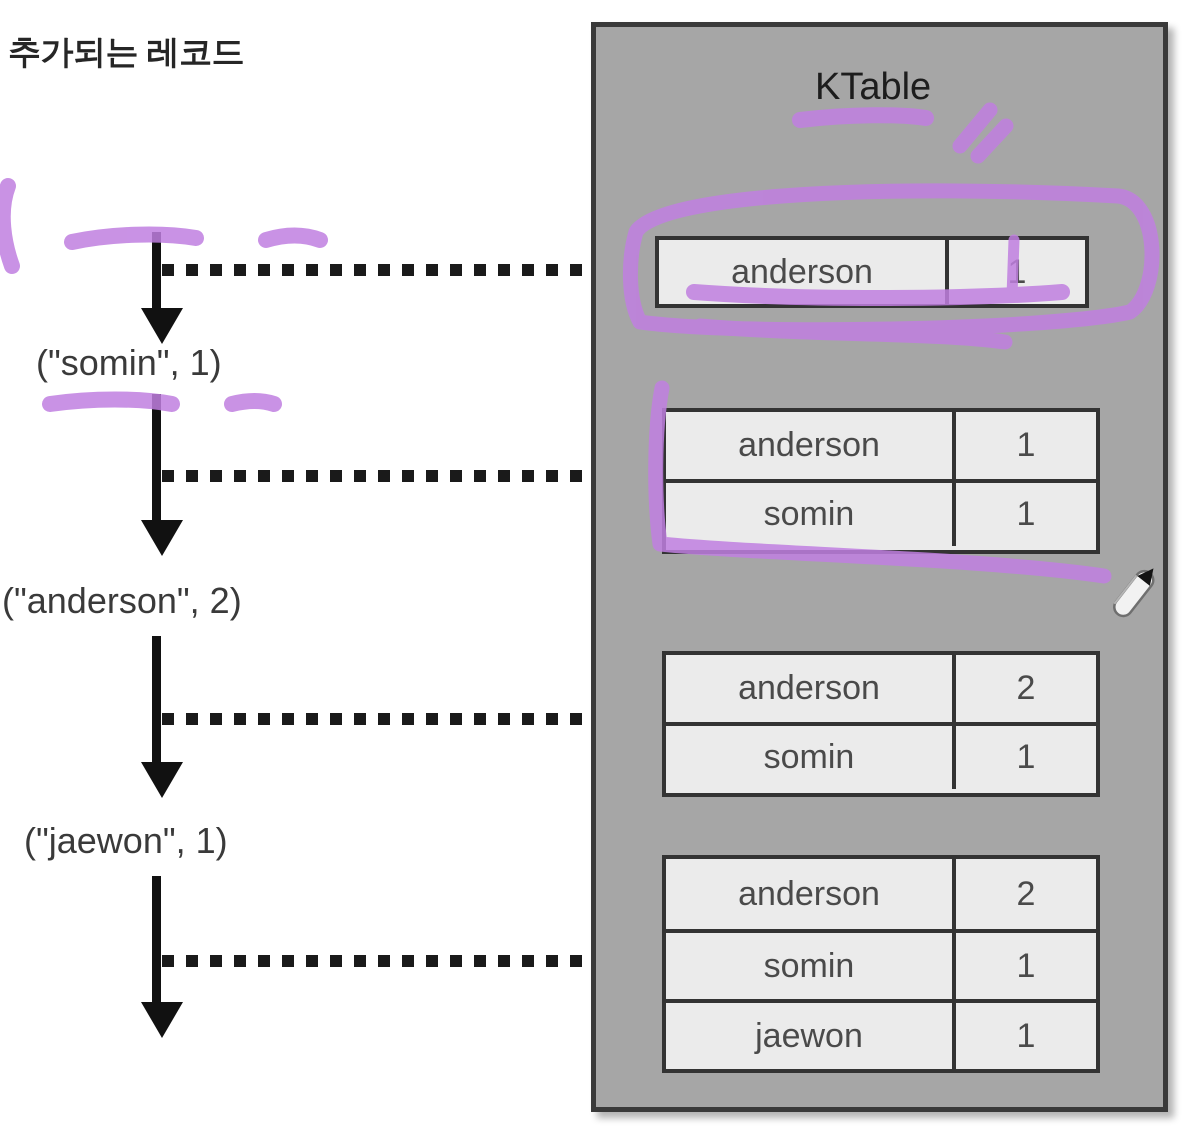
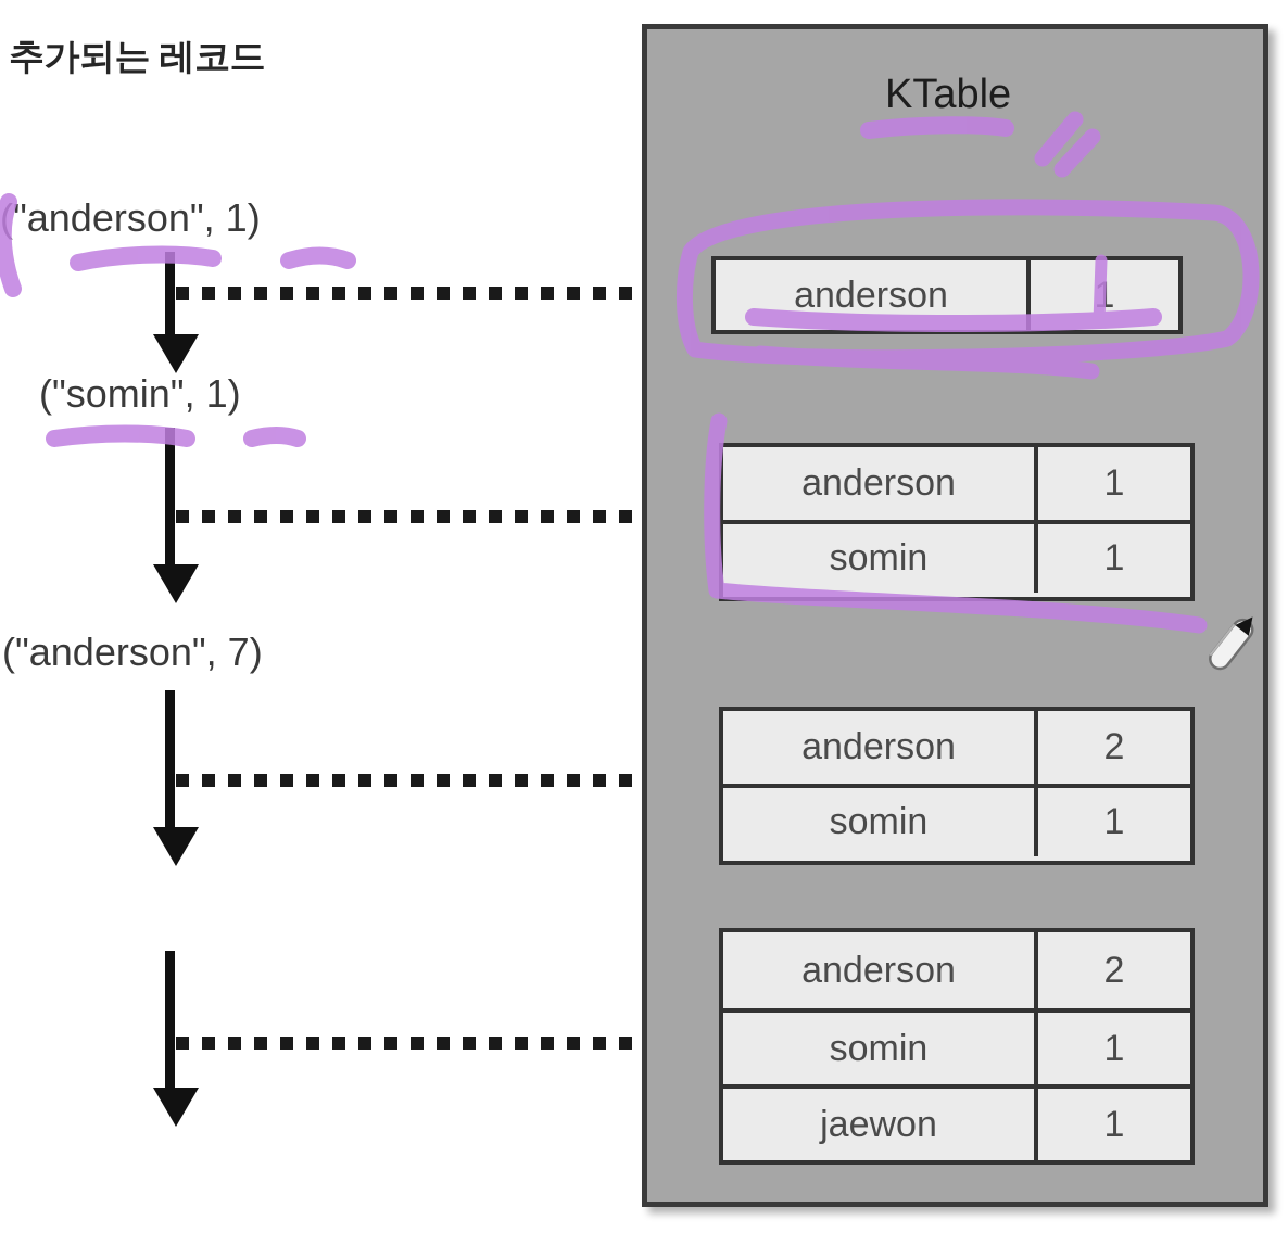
  추가되는 레코드
+ ("anderson", 1)
  ("somin", 1)
- ("anderson", 2)
+ ("anderson", 7)
- ("jaewon", 1)
  KTable
  anderson
  1
  anderson
  1
  somin
  1
  anderson
  2
  somin
  1
  anderson
  2
  somin
  1
  jaewon
  1
